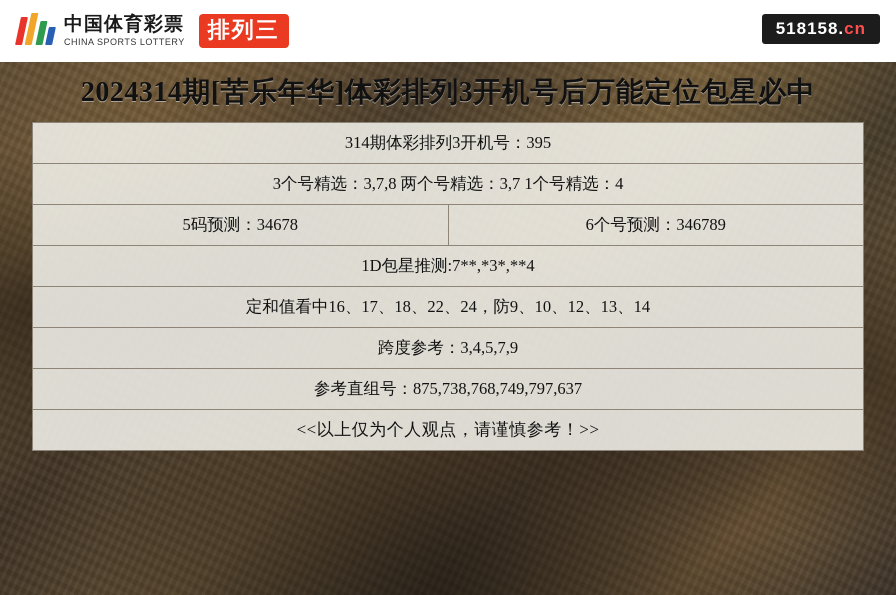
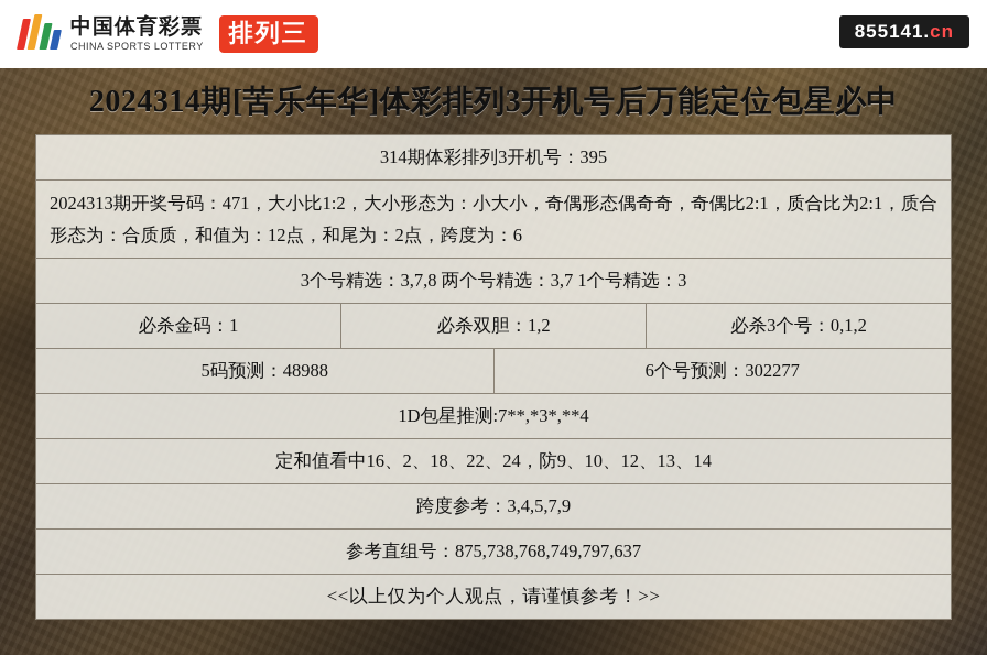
  中国体育彩票
  CHINA SPORTS LOTTERY
  排列三
- 518158.cn
+ 855141.cn
  2024314期[苦乐年华]体彩排列3开机号后万能定位包星必中
  314期体彩排列3开机号：395
+ 2024313期开奖号码：471，大小比1:2，大小形态为：小大小，奇偶形态偶奇奇，奇偶比2:1，质合比为2:1，质合形态为：合质质，和值为：12点，和尾为：2点，跨度为：6
- 3个号精选：3,7,8 两个号精选：3,7 1个号精选：4
+ 3个号精选：3,7,8 两个号精选：3,7 1个号精选：3
+ 必杀金码：1
+ 必杀双胆：1,2
+ 必杀3个号：0,1,2
- 5码预测：34678
+ 5码预测：48988
- 6个号预测：346789
+ 6个号预测：302277
  1D包星推测:7**,*3*,**4
- 定和值看中16、17、18、22、24，防9、10、12、13、14
+ 定和值看中16、2、18、22、24，防9、10、12、13、14
  跨度参考：3,4,5,7,9
  参考直组号：875,738,768,749,797,637
  <<以上仅为个人观点，请谨慎参考！>>
